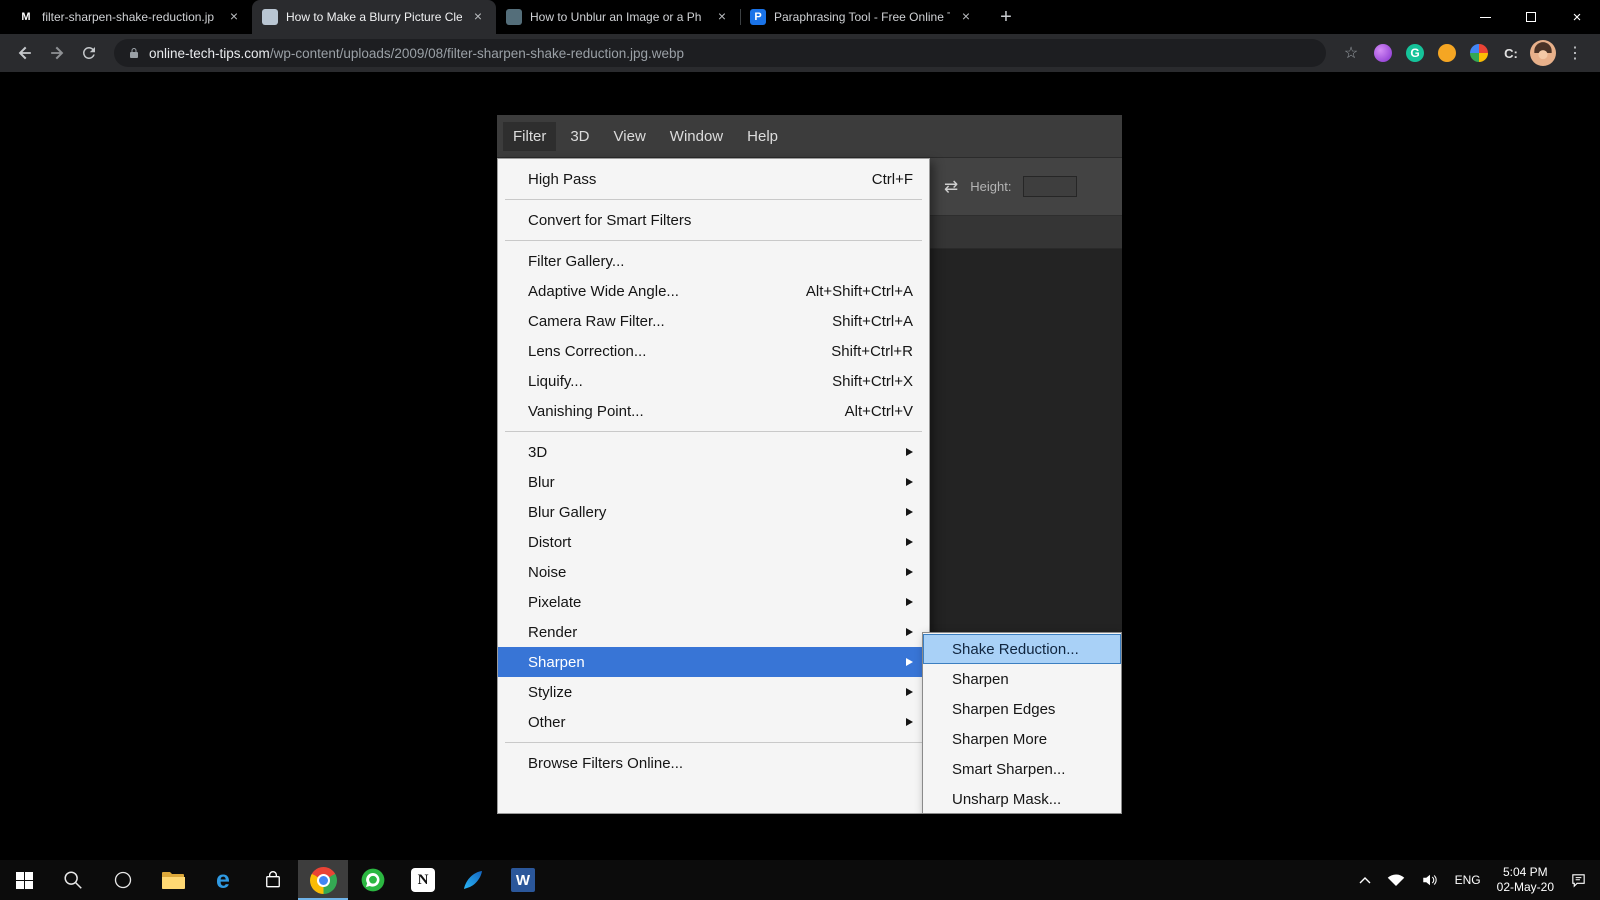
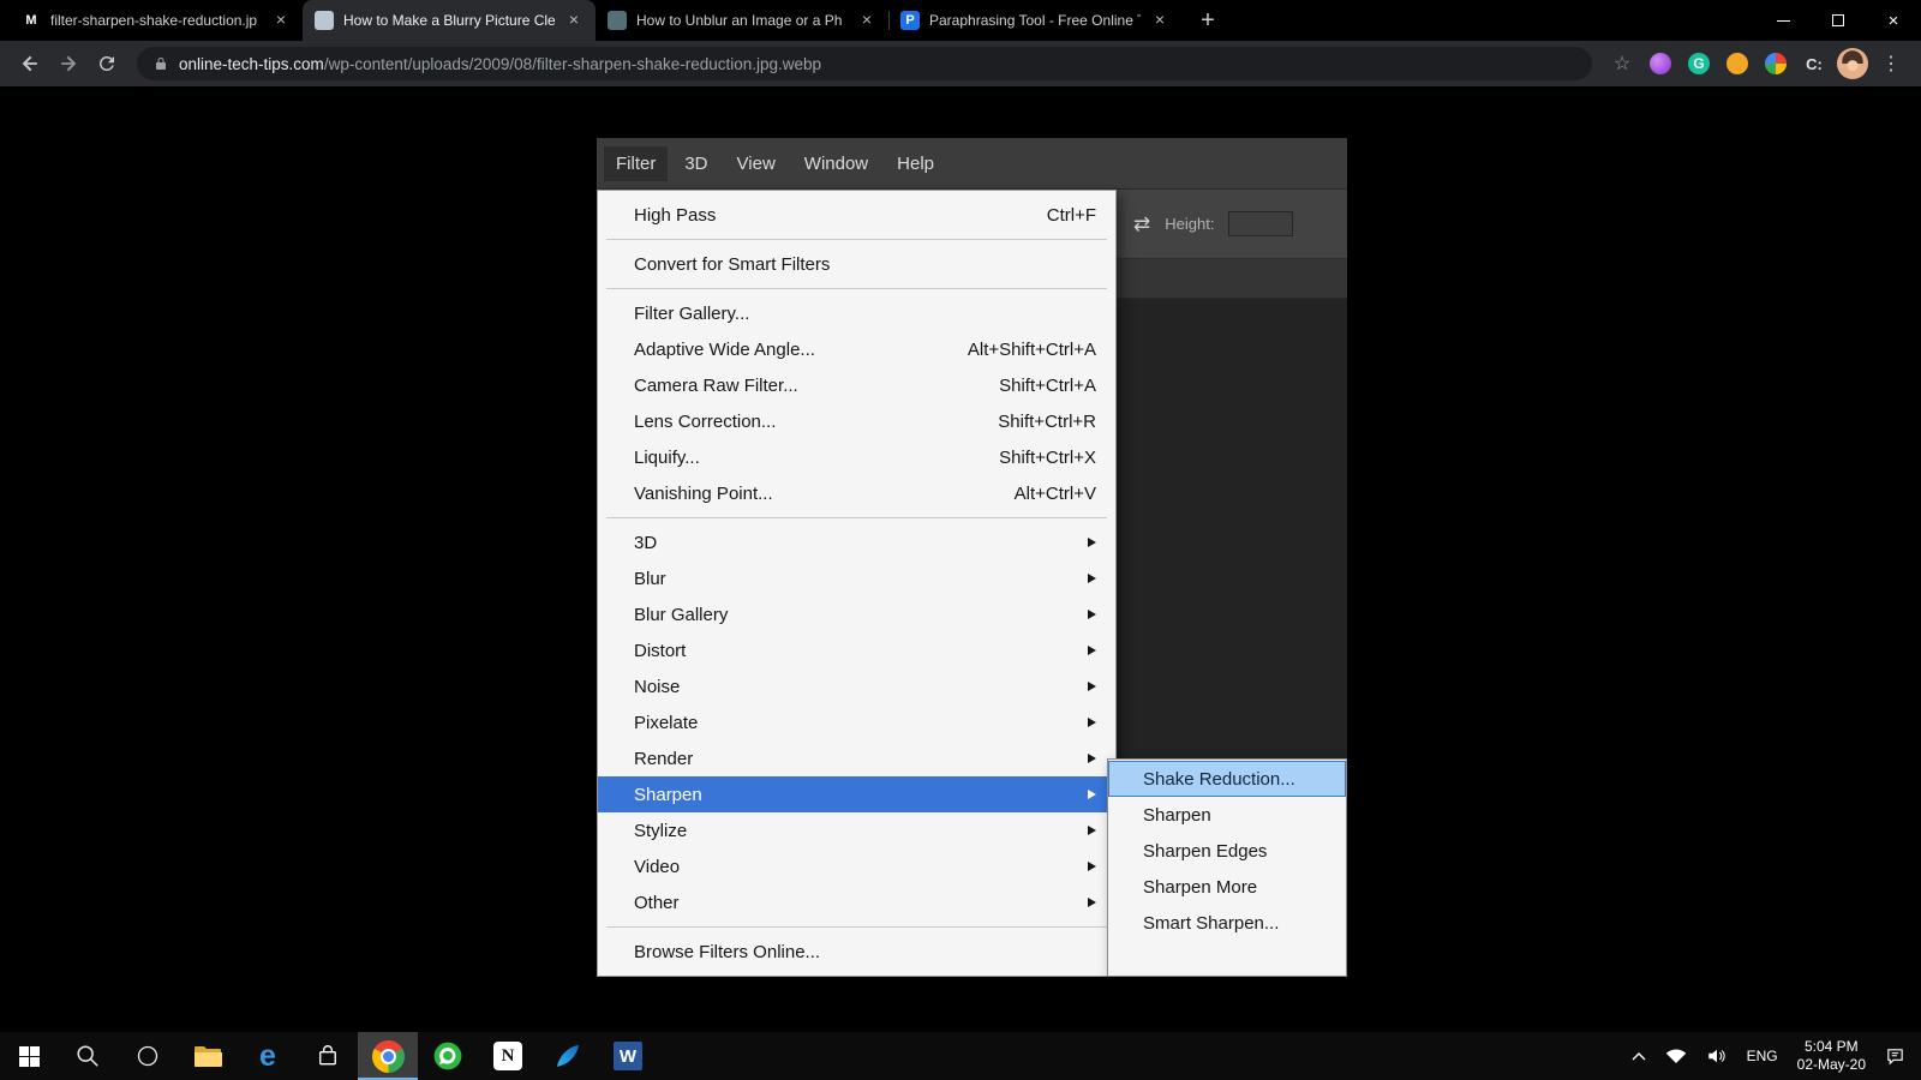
  M
  filter-sharpen-shake-reduction.jp
  ×
  How to Make a Blurry Picture Cle
  ×
  How to Unblur an Image or a Ph
  ×
  P
  Paraphrasing Tool - Free Online
  ×
  +
  ×
  online-tech-tips.com/wp-content/uploads/2009/08/filter-sharpen-shake-reduction.jpg.webp
  ☆
  G
  C:
  ⋮
  Filter
  3D
  View
  Window
  Help
  ⇄
  Height:
  High Pass
  Ctrl+F
  Convert for Smart Filters
  Filter Gallery...
  Adaptive Wide Angle...
  Alt+Shift+Ctrl+A
  Camera Raw Filter...
  Shift+Ctrl+A
  Lens Correction...
  Shift+Ctrl+R
  Liquify...
  Shift+Ctrl+X
  Vanishing Point...
  Alt+Ctrl+V
  3D
  Blur
  Blur Gallery
  Distort
  Noise
  Pixelate
  Render
  Sharpen
  Stylize
+ Video
  Other
  Browse Filters Online...
  Shake Reduction...
  Sharpen
  Sharpen Edges
  Sharpen More
  Smart Sharpen...
- Unsharp Mask...
  e
  N
  W
  ENG
  5:04 PM
  02-May-20
